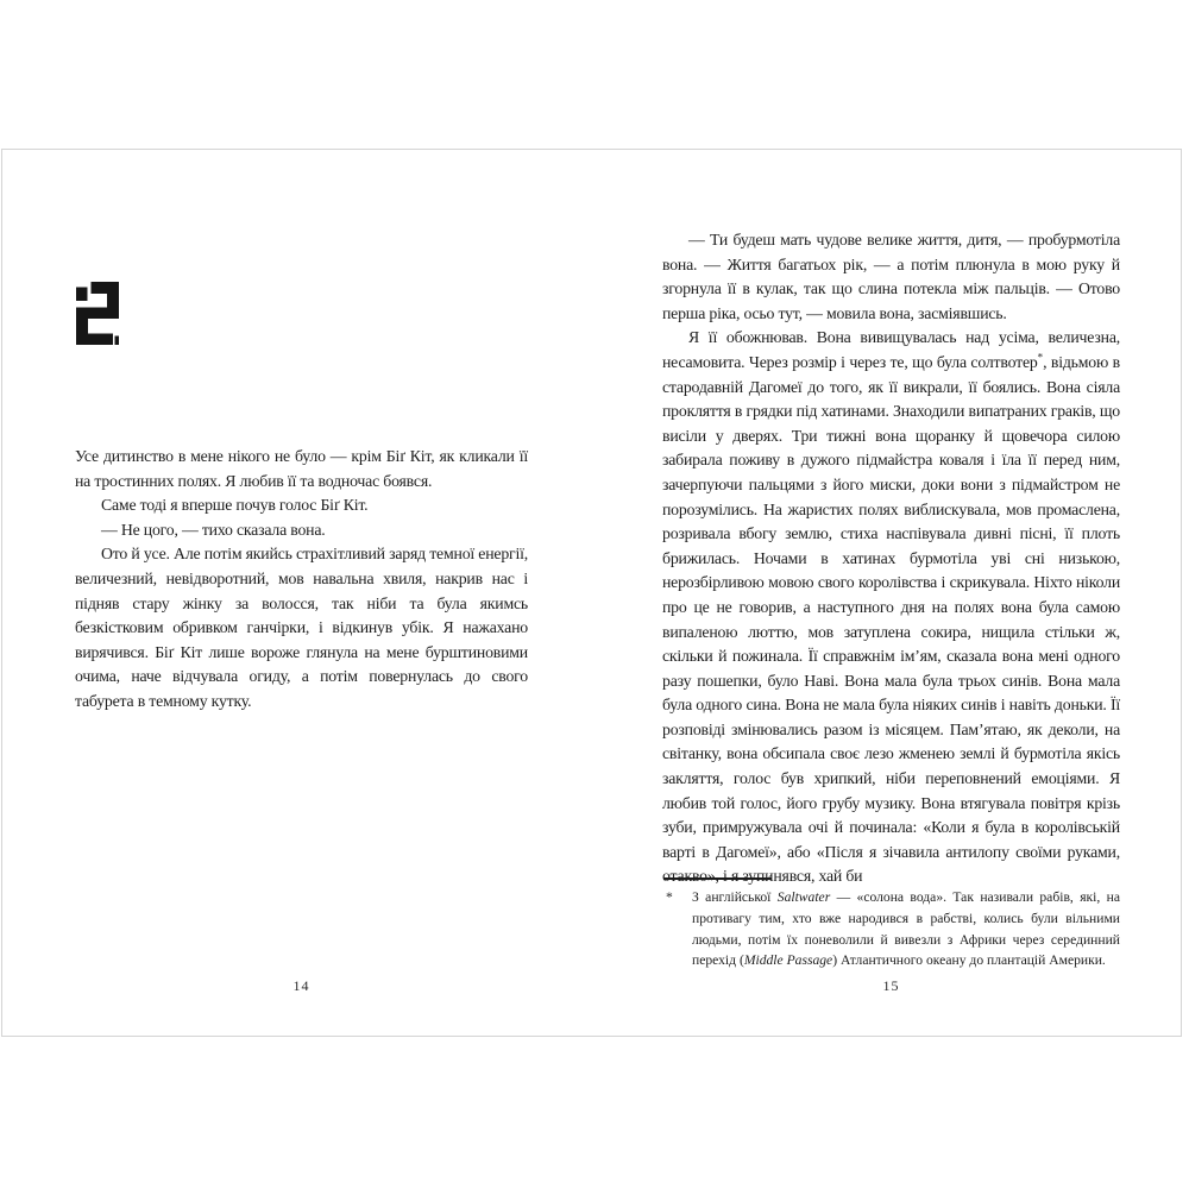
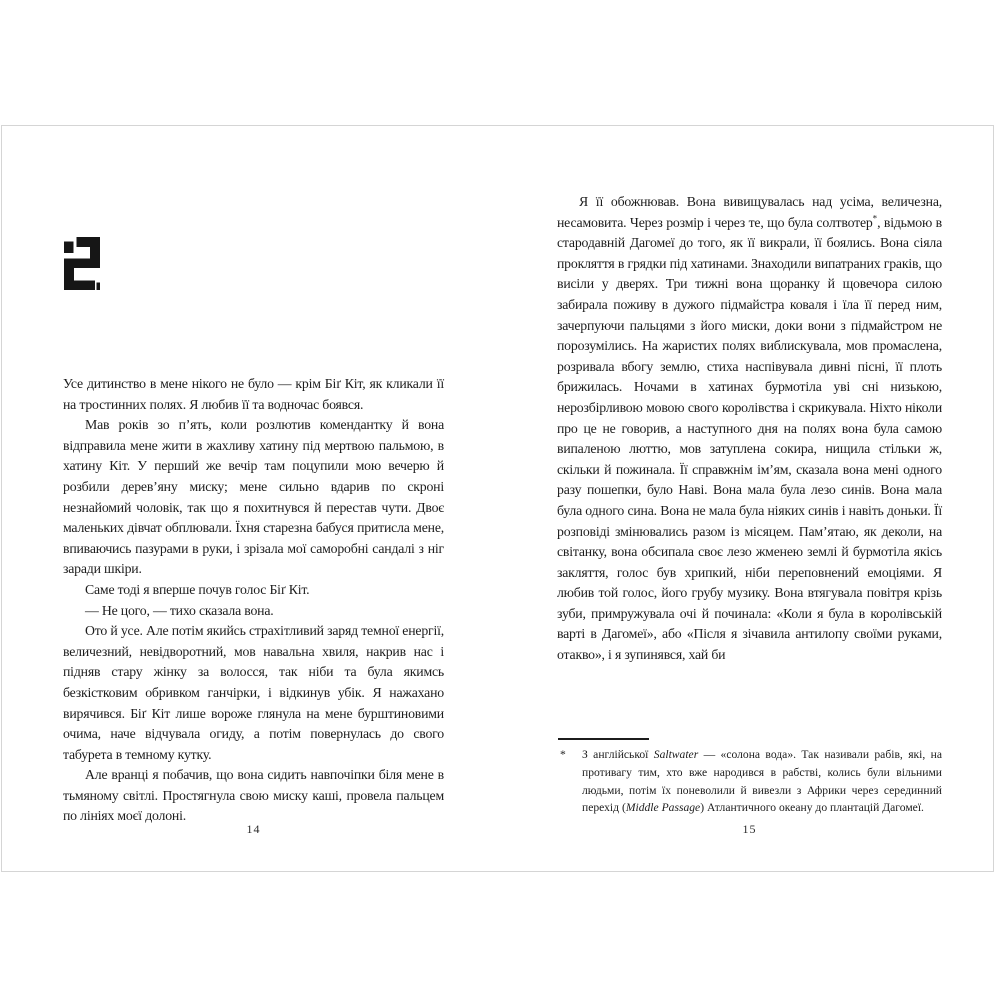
  Усе дитинство в мене нікого не було — крім Біґ Кіт, як кликали її на тростинних полях. Я любив її та водночас боявся.
+ Мав років зо п’ять, коли розлютив комендантку й вона відправила мене жити в жахливу хатину під мертвою пальмою, в хатину Кіт. У перший же вечір там поцупили мою вечерю й розбили дерев’яну миску; мене сильно вдарив по скроні незнайомий чоловік, так що я похитнувся й перестав чути. Двоє маленьких дівчат обплювали. Їхня старезна бабуся притисла мене, впиваючись пазурами в руки, і зрізала мої саморобні сандалі з ніг заради шкіри.
  Саме тоді я вперше почув голос Біґ Кіт.
  — Не цого, — тихо сказала вона.
  Ото й усе. Але потім якийсь страхітливий заряд темної енергії, величезний, невідворотний, мов навальна хвиля, накрив нас і підняв стару жінку за волосся, так ніби та була якимсь безкістковим обривком ганчірки, і відкинув убік. Я нажахано вирячився. Біґ Кіт лише вороже глянула на мене бурштиновими очима, наче відчувала огиду, а потім повернулась до свого табурета в темному кутку.
+ Але вранці я побачив, що вона сидить навпочіпки біля мене в тьмяному світлі. Простягнула свою миску каші, провела пальцем по лініях моєї долоні.
  14
- — Ти будеш мать чудове велике життя, дитя, — пробурмотіла вона. — Життя багатьох рік, — а потім плюнула в мою руку й згорнула її в кулак, так що слина потекла між пальців. — Отово перша ріка, осьо тут, — мовила вона, засміявшись.
- Я її обожнював. Вона вивищувалась над усіма, величезна, несамовита. Через розмір і через те, що була солтвотер*, відьмою в стародавній Дагомеї до того, як її викрали, її боялись. Вона сіяла прокляття в грядки під хатинами. Знаходили випатраних граків, що висіли у дверях. Три тижні вона щоранку й щовечора силою забирала поживу в дужого підмайстра коваля і їла її перед ним, зачерпуючи пальцями з його миски, доки вони з підмайстром не порозумілись. На жаристих полях виблискувала, мов промаслена, розривала вбогу землю, стиха наспівувала дивні пісні, її плоть брижилась. Ночами в хатинах бурмотіла уві сні низькою, нерозбірливою мовою свого королівства і скрикувала. Ніхто ніколи про це не говорив, а наступного дня на полях вона була самою випаленою люттю, мов затуплена сокира, нищила стільки ж, скільки й пожинала. Її справжнім ім’ям, сказала вона мені одного разу пошепки, було Наві. Вона мала була трьох синів. Вона мала була одного сина. Вона не мала була ніяких синів і навіть доньки. Її розповіді змінювались разом із місяцем. Пам’ятаю, як деколи, на світанку, вона обсипала своє лезо жменею землі й бурмотіла якісь закляття, голос був хрипкий, ніби переповнений емоціями. Я любив той голос, його грубу музику. Вона втягувала повітря крізь зуби, примружувала очі й починала: «Коли я була в королівській варті в Дагомеї», або «Після я зічавила антилопу своїми руками, отакво», і я зупинявся, хай би
+ Я її обожнював. Вона вивищувалась над усіма, величезна, несамовита. Через розмір і через те, що була солтвотер*, відьмою в стародавній Дагомеї до того, як її викрали, її боялись. Вона сіяла прокляття в грядки під хатинами. Знаходили випатраних граків, що висіли у дверях. Три тижні вона щоранку й щовечора силою забирала поживу в дужого підмайстра коваля і їла її перед ним, зачерпуючи пальцями з його миски, доки вони з підмайстром не порозумілись. На жаристих полях виблискувала, мов промаслена, розривала вбогу землю, стиха наспівувала дивні пісні, її плоть брижилась. Ночами в хатинах бурмотіла уві сні низькою, нерозбірливою мовою свого королівства і скрикувала. Ніхто ніколи про це не говорив, а наступного дня на полях вона була самою випаленою люттю, мов затуплена сокира, нищила стільки ж, скільки й пожинала. Її справжнім ім’ям, сказала вона мені одного разу пошепки, було Наві. Вона мала була лезо синів. Вона мала була одного сина. Вона не мала була ніяких синів і навіть доньки. Її розповіді змінювались разом із місяцем. Пам’ятаю, як деколи, на світанку, вона обсипала своє лезо жменею землі й бурмотіла якісь закляття, голос був хрипкий, ніби переповнений емоціями. Я любив той голос, його грубу музику. Вона втягувала повітря крізь зуби, примружувала очі й починала: «Коли я була в королівській варті в Дагомеї», або «Після я зічавила антилопу своїми руками, отакво», і я зупинявся, хай би
  *
- З англійської Saltwater — «солона вода». Так називали рабів, які, на противагу тим, хто вже народився в рабстві, колись були вільними людьми, потім їх поневолили й вивезли з Африки через серединний перехід (Middle Passage) Атлантичного океану до плантацій Америки.
+ З англійської Saltwater — «солона вода». Так називали рабів, які, на противагу тим, хто вже народився в рабстві, колись були вільними людьми, потім їх поневолили й вивезли з Африки через серединний перехід (Middle Passage) Атлантичного океану до плантацій Дагомеї.
  15
